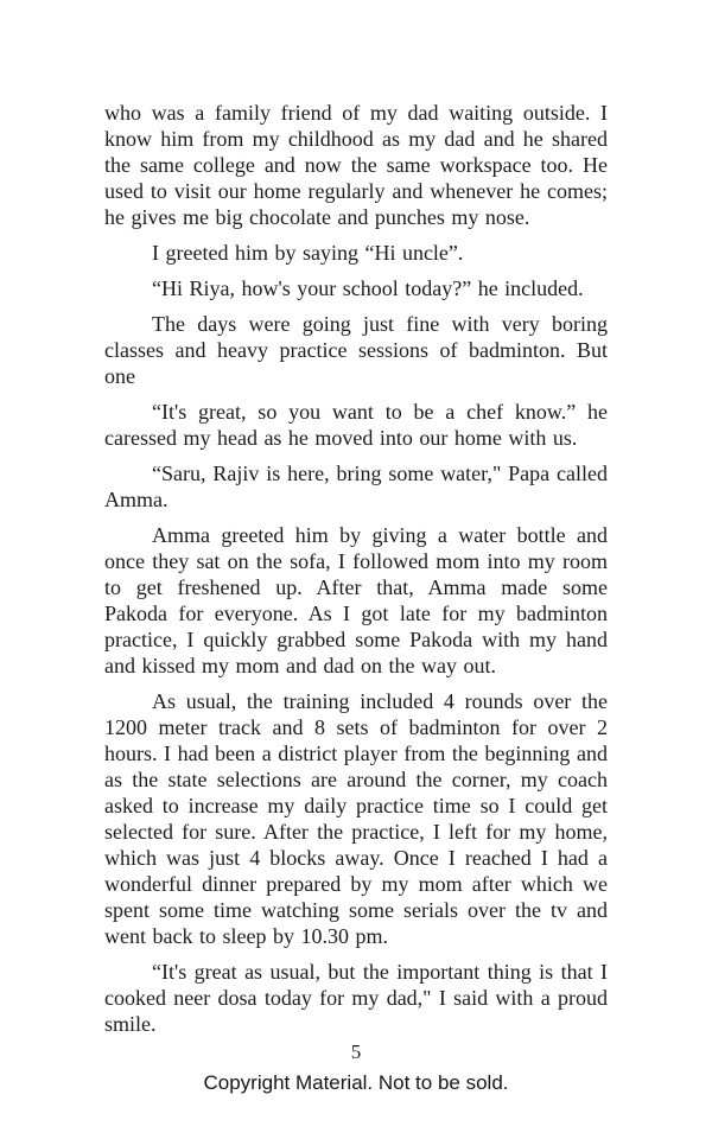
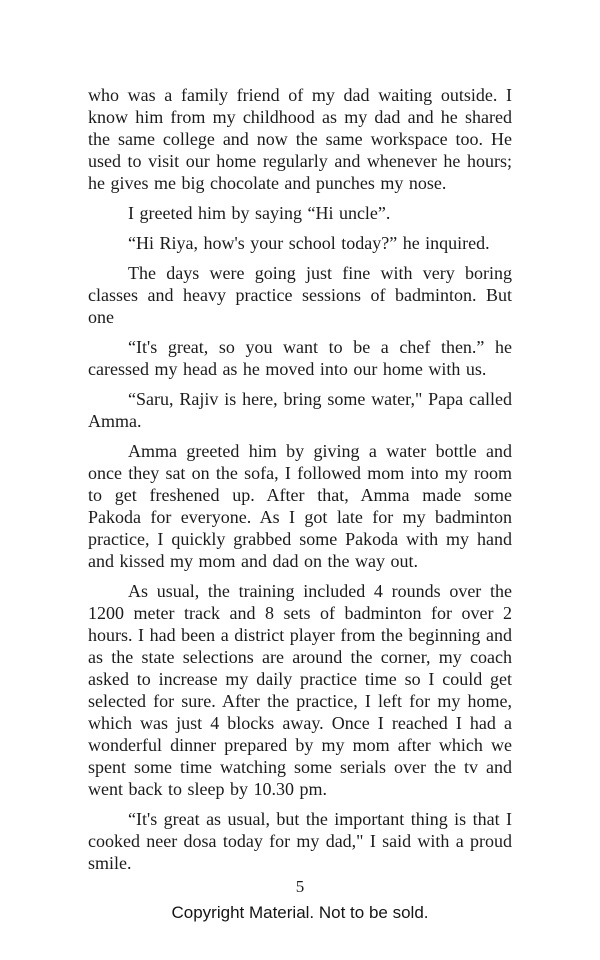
- who was a family friend of my dad waiting outside. I know him from my childhood as my dad and he shared the same college and now the same workspace too. He used to visit our home regularly and whenever he comes; he gives me big chocolate and punches my nose.
+ who was a family friend of my dad waiting outside. I know him from my childhood as my dad and he shared the same college and now the same workspace too. He used to visit our home regularly and whenever he hours; he gives me big chocolate and punches my nose.
  I greeted him by saying “Hi uncle”.
- “Hi Riya, how's your school today?” he included.
+ “Hi Riya, how's your school today?” he inquired.
  The days were going just fine with very boring classes and heavy practice sessions of badminton. But one
- “It's great, so you want to be a chef know.” he caressed my head as he moved into our home with us.
+ “It's great, so you want to be a chef then.” he caressed my head as he moved into our home with us.
  “Saru, Rajiv is here, bring some water," Papa called Amma.
  Amma greeted him by giving a water bottle and once they sat on the sofa, I followed mom into my room to get freshened up. After that, Amma made some Pakoda for everyone. As I got late for my badminton practice, I quickly grabbed some Pakoda with my hand and kissed my mom and dad on the way out.
  As usual, the training included 4 rounds over the 1200 meter track and 8 sets of badminton for over 2 hours. I had been a district player from the beginning and as the state selections are around the corner, my coach asked to increase my daily practice time so I could get selected for sure. After the practice, I left for my home, which was just 4 blocks away. Once I reached I had a wonderful dinner prepared by my mom after which we spent some time watching some serials over the tv and went back to sleep by 10.30 pm.
  “It's great as usual, but the important thing is that I cooked neer dosa today for my dad," I said with a proud smile.
  5
  Copyright Material. Not to be sold.
